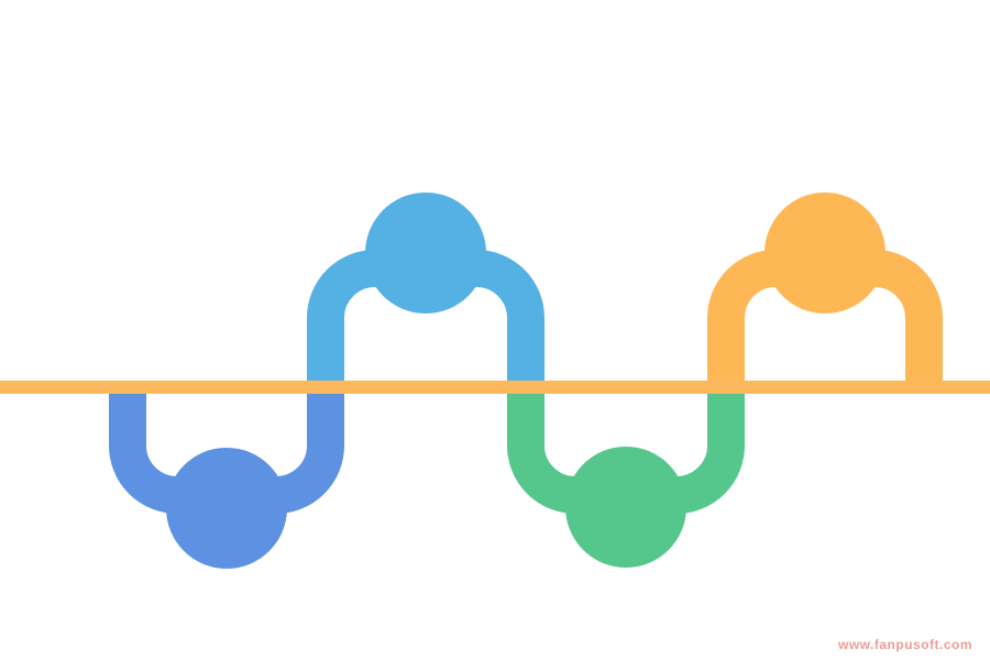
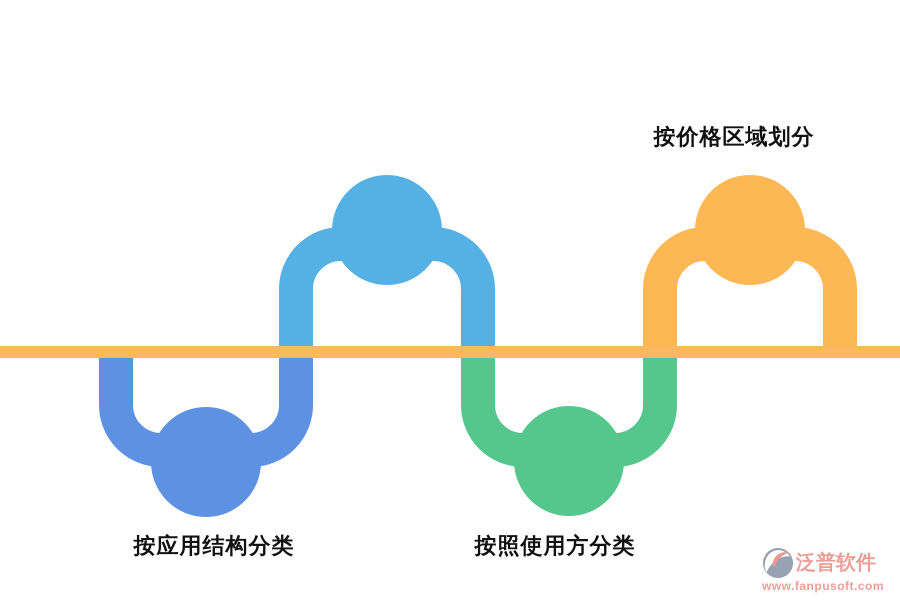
+ 按价格区域划分
+ 按应用结构分类
+ 按照使用方分类
+ 泛普软件
  www.fanpusoft.com
